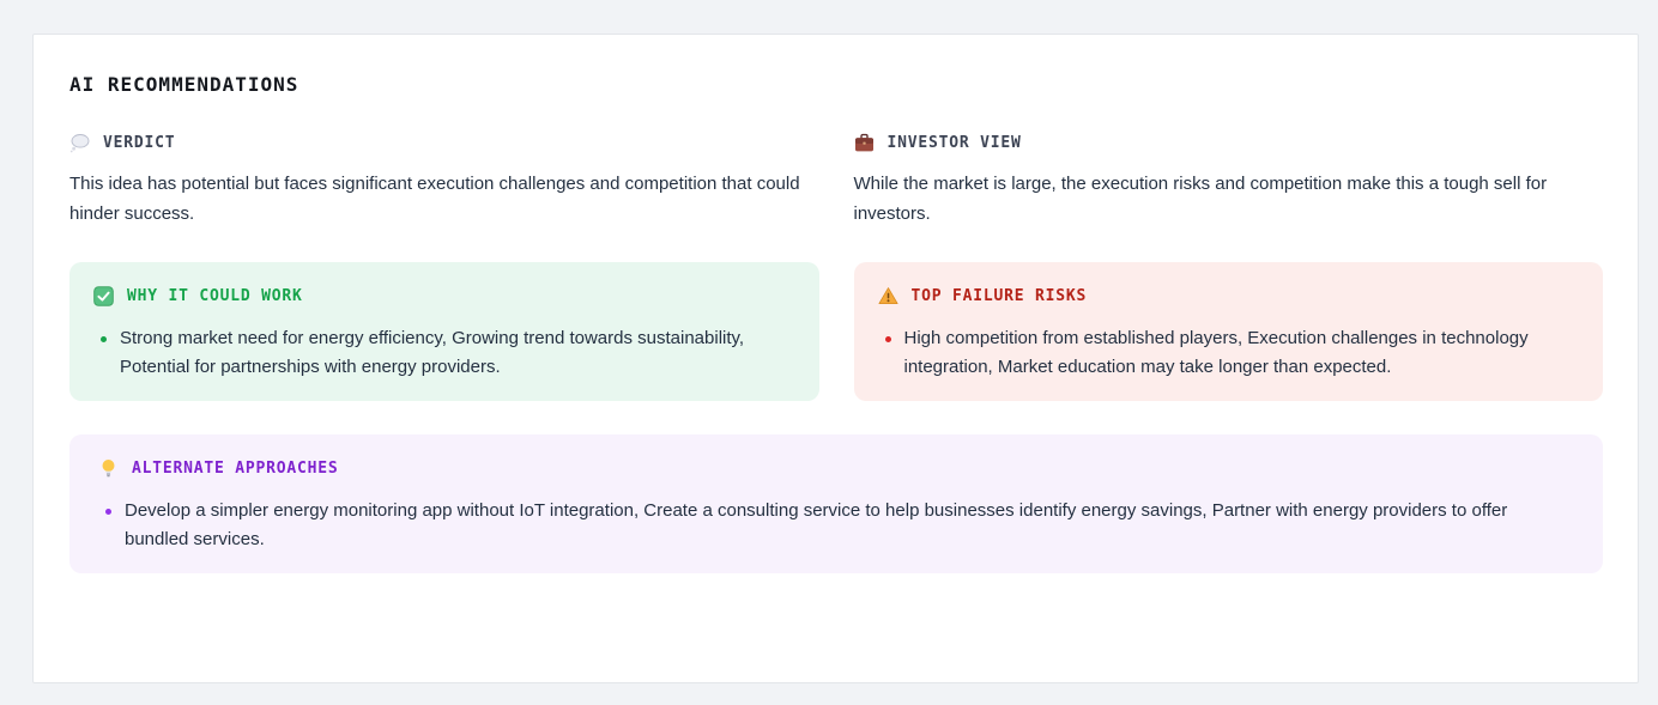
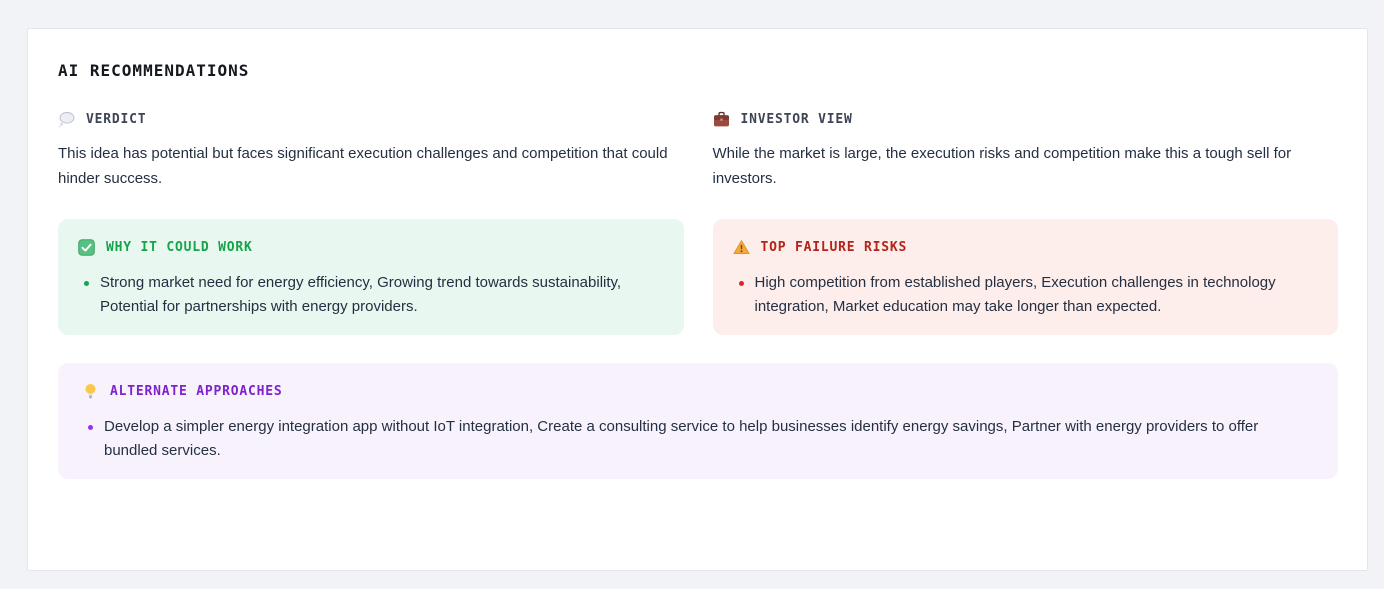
  AI RECOMMENDATIONS
  VERDICT
  This idea has potential but faces significant execution challenges and competition that could hinder success.
  INVESTOR VIEW
  While the market is large, the execution risks and competition make this a tough sell for investors.
  WHY IT COULD WORK
  Strong market need for energy efficiency, Growing trend towards sustainability, Potential for partnerships with energy providers.
  TOP FAILURE RISKS
  High competition from established players, Execution challenges in technology integration, Market education may take longer than expected.
  ALTERNATE APPROACHES
- Develop a simpler energy monitoring app without IoT integration, Create a consulting service to help businesses identify energy savings, Partner with energy providers to offer bundled services.
+ Develop a simpler energy integration app without IoT integration, Create a consulting service to help businesses identify energy savings, Partner with energy providers to offer bundled services.
